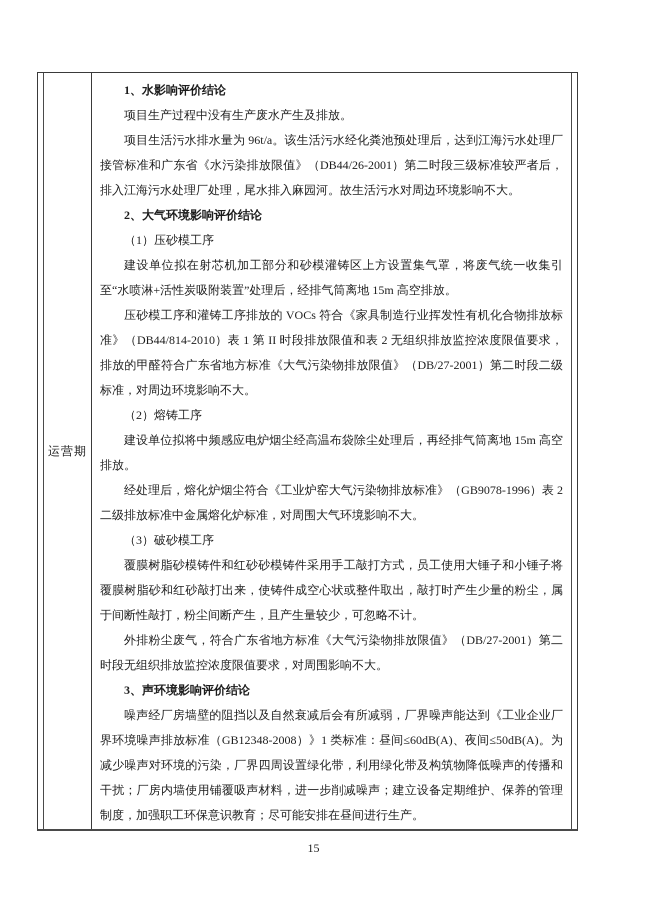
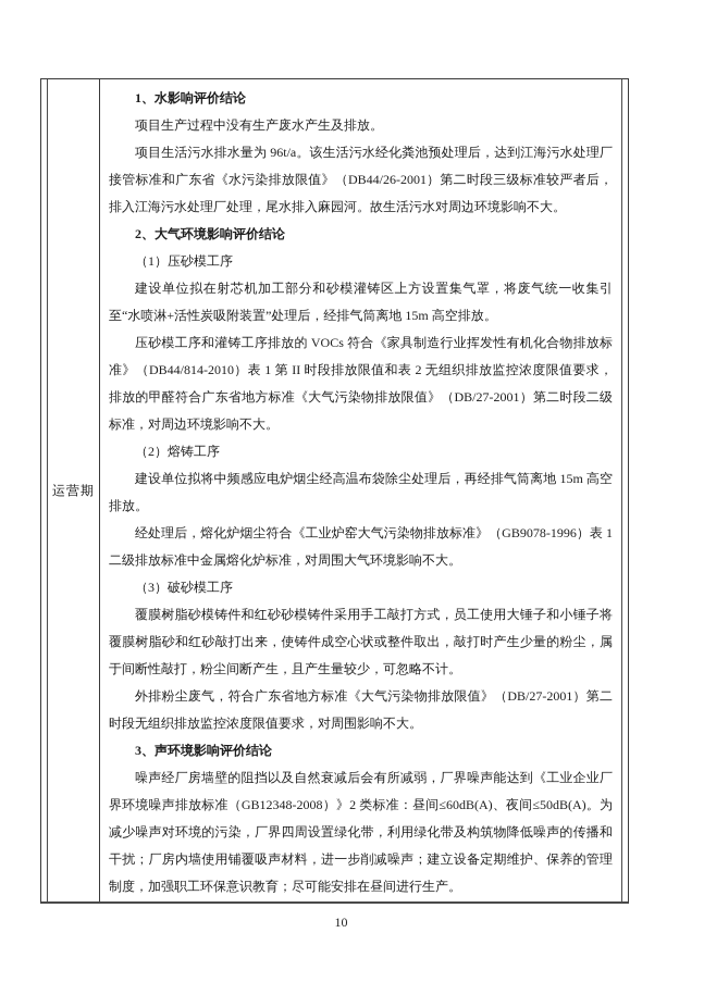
  运营期
  1、水影响评价结论
  项目生产过程中没有生产废水产生及排放。
  项目生活污水排水量为 96t/a。该生活污水经化粪池预处理后，达到江海污水处理厂接管标准和广东省《水污染排放限值》（DB44/26-2001）第二时段三级标准较严者后，排入江海污水处理厂处理，尾水排入麻园河。故生活污水对周边环境影响不大。
  2、大气环境影响评价结论
  （1）压砂模工序
  建设单位拟在射芯机加工部分和砂模灌铸区上方设置集气罩，将废气统一收集引至“水喷淋+活性炭吸附装置”处理后，经排气筒离地 15m 高空排放。
  压砂模工序和灌铸工序排放的 VOCs 符合《家具制造行业挥发性有机化合物排放标准》（DB44/814-2010）表 1 第 II 时段排放限值和表 2 无组织排放监控浓度限值要求，排放的甲醛符合广东省地方标准《大气污染物排放限值》（DB/27-2001）第二时段二级标准，对周边环境影响不大。
  （2）熔铸工序
  建设单位拟将中频感应电炉烟尘经高温布袋除尘处理后，再经排气筒离地 15m 高空排放。
- 经处理后，熔化炉烟尘符合《工业炉窑大气污染物排放标准》（GB9078-1996）表 2 二级排放标准中金属熔化炉标准，对周围大气环境影响不大。
+ 经处理后，熔化炉烟尘符合《工业炉窑大气污染物排放标准》（GB9078-1996）表 1 二级排放标准中金属熔化炉标准，对周围大气环境影响不大。
  （3）破砂模工序
  覆膜树脂砂模铸件和红砂砂模铸件采用手工敲打方式，员工使用大锤子和小锤子将覆膜树脂砂和红砂敲打出来，使铸件成空心状或整件取出，敲打时产生少量的粉尘，属于间断性敲打，粉尘间断产生，且产生量较少，可忽略不计。
  外排粉尘废气，符合广东省地方标准《大气污染物排放限值》（DB/27-2001）第二时段无组织排放监控浓度限值要求，对周围影响不大。
  3、声环境影响评价结论
- 噪声经厂房墙壁的阻挡以及自然衰减后会有所减弱，厂界噪声能达到《工业企业厂界环境噪声排放标准（GB12348-2008）》1 类标准：昼间≤60dB(A)、夜间≤50dB(A)。为减少噪声对环境的污染，厂界四周设置绿化带，利用绿化带及构筑物降低噪声的传播和干扰；厂房内墙使用铺覆吸声材料，进一步削减噪声；建立设备定期维护、保养的管理制度，加强职工环保意识教育；尽可能安排在昼间进行生产。
+ 噪声经厂房墙壁的阻挡以及自然衰减后会有所减弱，厂界噪声能达到《工业企业厂界环境噪声排放标准（GB12348-2008）》2 类标准：昼间≤60dB(A)、夜间≤50dB(A)。为减少噪声对环境的污染，厂界四周设置绿化带，利用绿化带及构筑物降低噪声的传播和干扰；厂房内墙使用铺覆吸声材料，进一步削减噪声；建立设备定期维护、保养的管理制度，加强职工环保意识教育；尽可能安排在昼间进行生产。
- 15
+ 10
